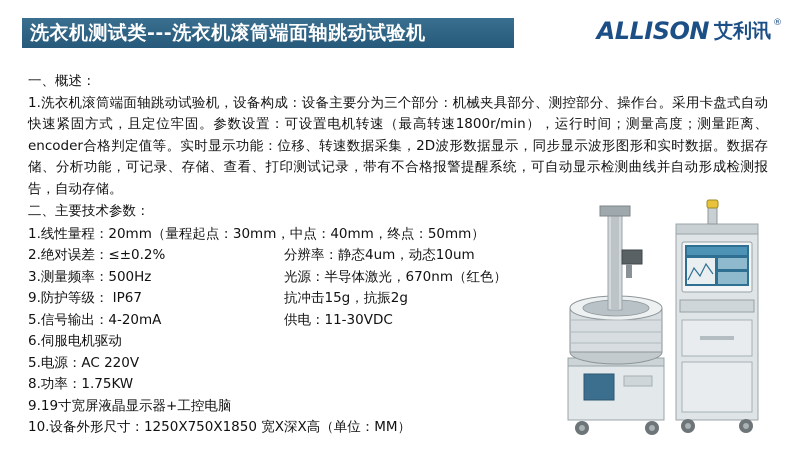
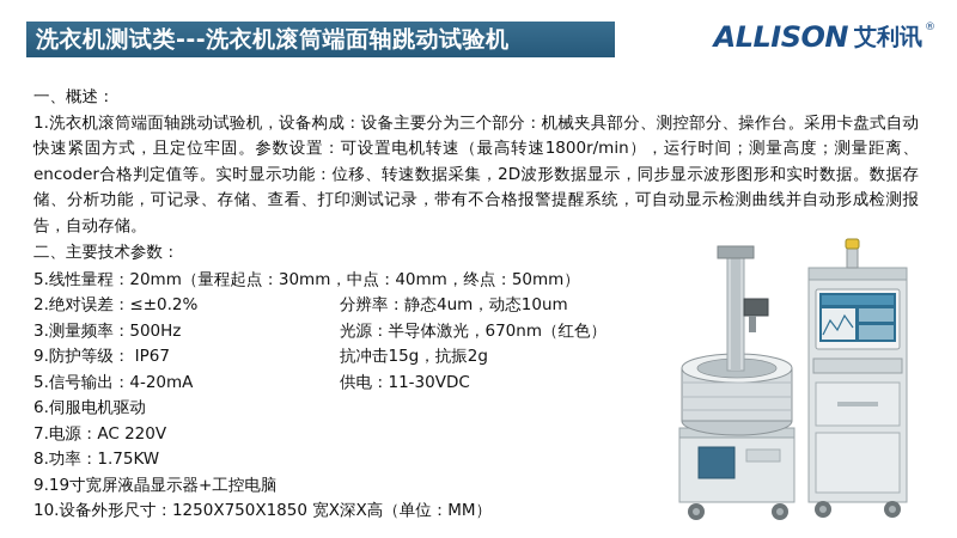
  洗衣机测试类---洗衣机滚筒端面轴跳动试验机
  ALLISON
  艾利讯
  ®
  一、概述：
  1.洗衣机滚筒端面轴跳动试验机，设备构成：设备主要分为三个部分：机械夹具部分、测控部分、操作台。采用卡盘式自动快速紧固方式，且定位牢固。参数设置：可设置电机转速（最高转速1800r/min），运行时间；测量高度；测量距离、encoder合格判定值等。实时显示功能：位移、转速数据采集，2D波形数据显示，同步显示波形图形和实时数据。数据存储、分析功能，可记录、存储、查看、打印测试记录，带有不合格报警提醒系统，可自动显示检测曲线并自动形成检测报告，自动存储。
  二、主要技术参数：
- 1.线性量程：20mm（量程起点：30mm，中点：40mm，终点：50mm）
+ 5.线性量程：20mm（量程起点：30mm，中点：40mm，终点：50mm）
  2.绝对误差：≤±0.2% 分辨率：静态4um，动态10um
  3.测量频率：500Hz 光源：半导体激光，670nm（红色）
  9.防护等级： IP67 抗冲击15g，抗振2g
  5.信号输出：4-20mA 供电：11-30VDC
  6.伺服电机驱动
- 5.电源：AC 220V
+ 7.电源：AC 220V
  8.功率：1.75KW
  9.19寸宽屏液晶显示器+工控电脑
  10.设备外形尺寸：1250X750X1850 宽X深X高（单位：MM）
